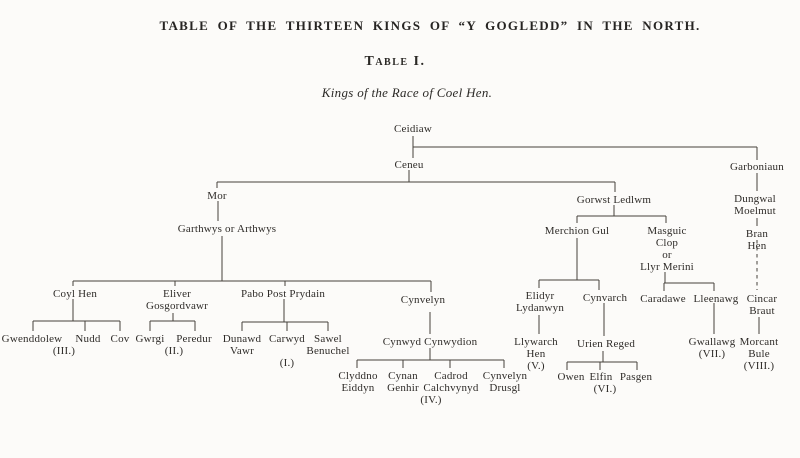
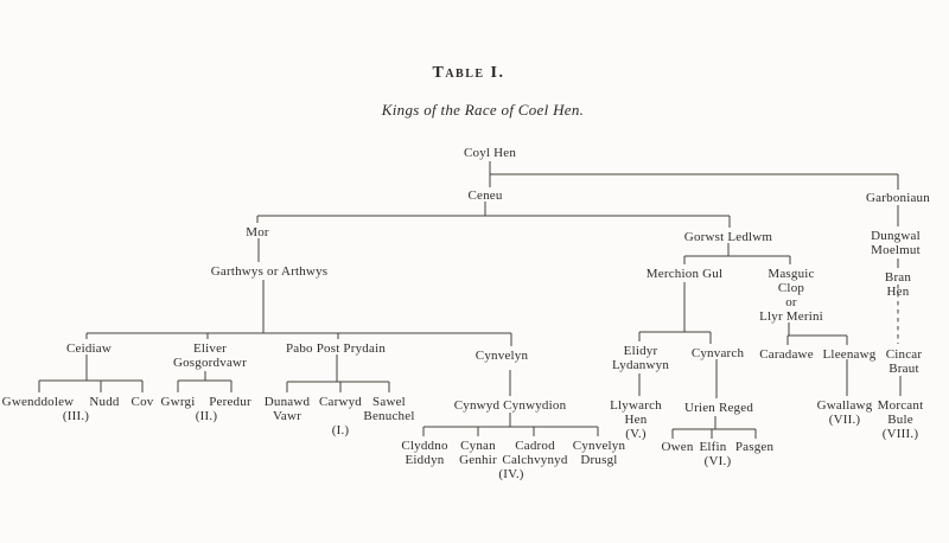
- TABLE OF THE THIRTEEN KINGS OF “Y GOGLEDD” IN THE NORTH.
  Table I.
  Kings of the Race of Coel Hen.
- Ceidiaw
+ Coyl Hen
  Ceneu
  Garboniaun
  Mor
  Garthwys or Arthwys
  Gorwst Ledlwm
  Dungwal
  Moelmut
  Bran Hen
  Merchion Gul
  Masguic
  Clop
  or
  Llyr Merini
- Coyl Hen
+ Ceidiaw
  Eliver
  Gosgordvawr
  Pabo Post Prydain
  Cynvelyn
  Elidyr
  Lydanwyn
  Cynvarch
  Caradawe
  Lleenawg
  Cincar
  Braut
  Gwenddolew
  (III.)
  Nudd
  Cov
  Gwrgi
  Peredur
  (II.)
  Dunawd
  Vawr
  Carwyd
  (I.)
  Sawel
  Benuchel
  Cynwyd Cynwydion
  Clyddno
  Eiddyn
  Cynan
  Genhir
  Cadrod
  Calchvynyd
  (IV.)
  Cynvelyn
  Drusgl
  Llywarch
  Hen
  (V.)
  Urien Reged
  Owen
  Elfin
  (VI.)
  Pasgen
  Gwallawg
  (VII.)
  Morcant
  Bule
  (VIII.)
